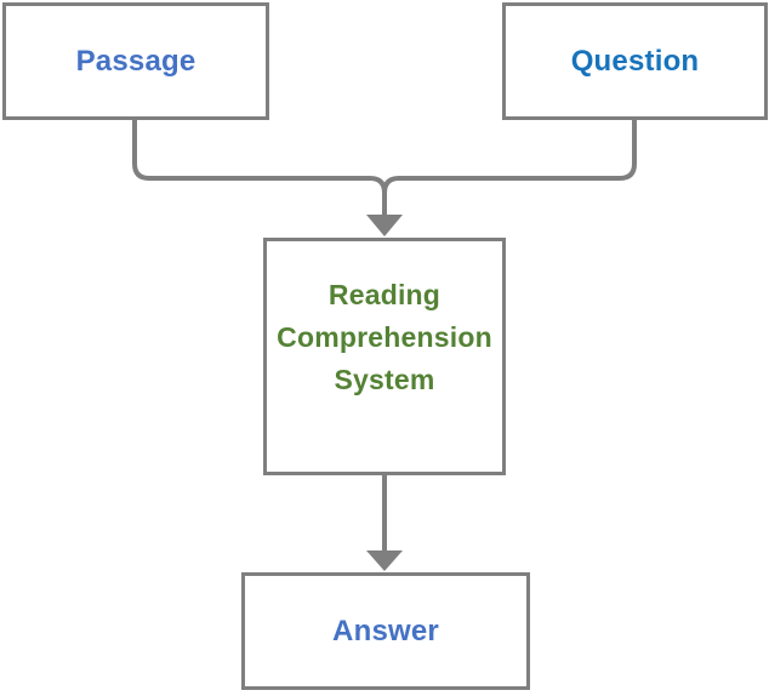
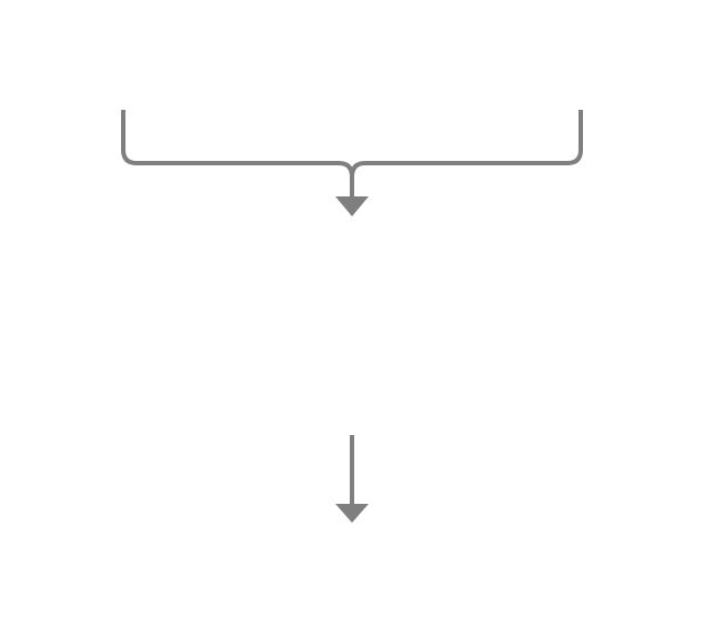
- Passage
- Question
- Reading Comprehension System
- Answer
